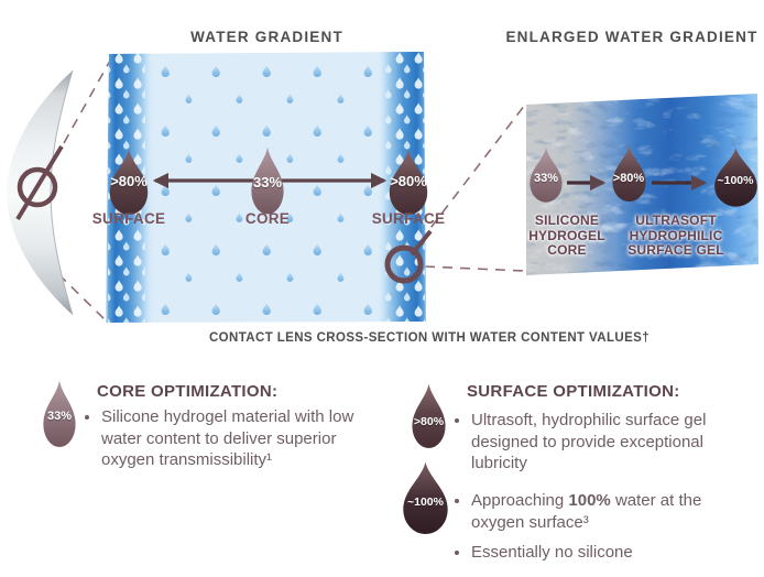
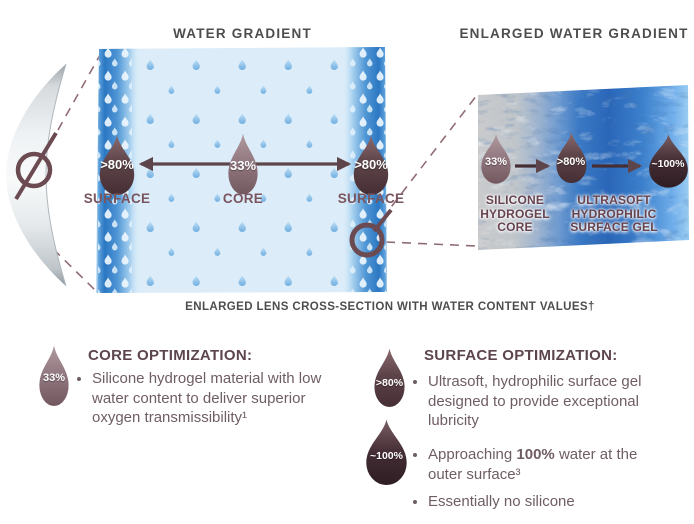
  WATER GRADIENT
  ENLARGED WATER GRADIENT
  >80%
  33%
  >80%
  SURFACE
  CORE
  SURFACE
  33%
  >80%
  ~100%
  SILICONE HYDROGEL CORE
  ULTRASOFT HYDROPHILIC SURFACE GEL
- CONTACT LENS CROSS-SECTION WITH WATER CONTENT VALUES†
+ ENLARGED LENS CROSS-SECTION WITH WATER CONTENT VALUES†
  33%
  CORE OPTIMIZATION:
  Silicone hydrogel material with low water content to deliver superior oxygen transmissibility¹
  >80%
  SURFACE OPTIMIZATION:
  Ultrasoft, hydrophilic surface gel designed to provide exceptional lubricity
  ~100%
- Approaching 100% water at the oxygen surface³
+ Approaching 100% water at the outer surface³
  Essentially no silicone
